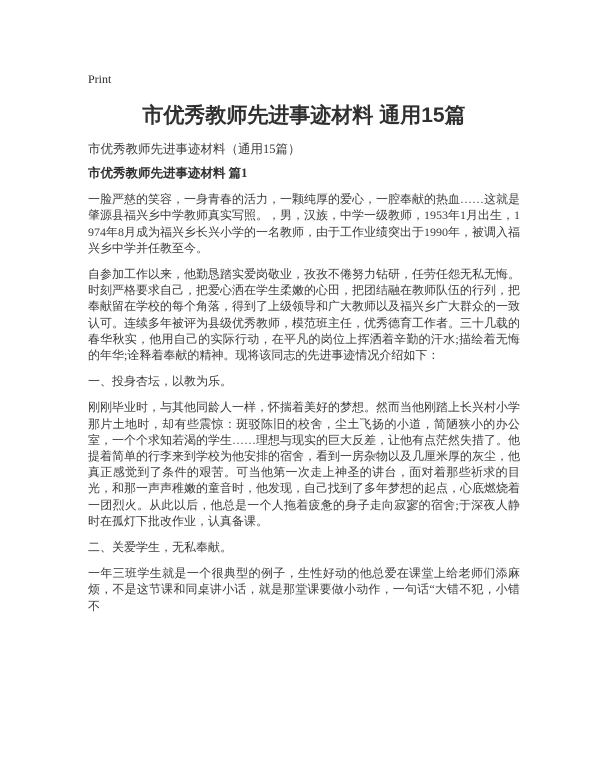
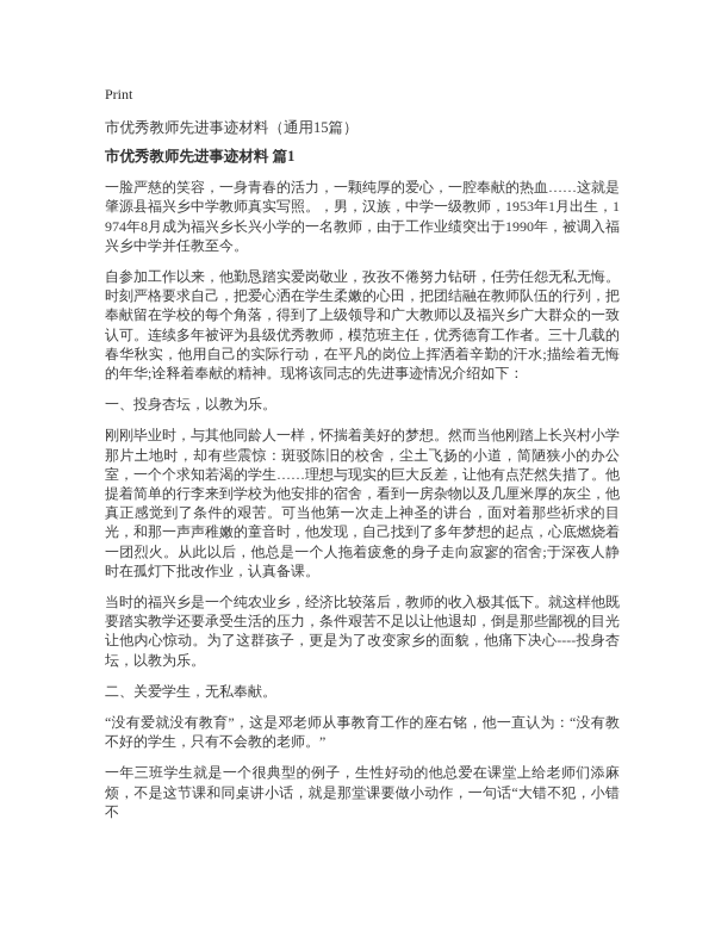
  Print
- 市优秀教师先进事迹材料 通用15篇
  市优秀教师先进事迹材料（通用15篇）
  市优秀教师先进事迹材料 篇1
  一脸严慈的笑容，一身青春的活力，一颗纯厚的爱心，一腔奉献的热血……这就是肇源县福兴乡中学教师真实写照。，男，汉族，中学一级教师，1953年1月出生，1974年8月成为福兴乡长兴小学的一名教师，由于工作业绩突出于1990年，被调入福兴乡中学并任教至今。
  自参加工作以来，他勤恳踏实爱岗敬业，孜孜不倦努力钻研，任劳任怨无私无悔。时刻严格要求自己，把爱心洒在学生柔嫩的心田，把团结融在教师队伍的行列，把奉献留在学校的每个角落，得到了上级领导和广大教师以及福兴乡广大群众的一致认可。连续多年被评为县级优秀教师，模范班主任，优秀德育工作者。三十几载的春华秋实，他用自己的实际行动，在平凡的岗位上挥洒着辛勤的汗水;描绘着无悔的年华;诠释着奉献的精神。现将该同志的先进事迹情况介绍如下：
  一、投身杏坛，以教为乐。
  刚刚毕业时，与其他同龄人一样，怀揣着美好的梦想。然而当他刚踏上长兴村小学那片土地时，却有些震惊：斑驳陈旧的校舍，尘土飞扬的小道，简陋狭小的办公室，一个个求知若渴的学生……理想与现实的巨大反差，让他有点茫然失措了。他提着简单的行李来到学校为他安排的宿舍，看到一房杂物以及几厘米厚的灰尘，他真正感觉到了条件的艰苦。可当他第一次走上神圣的讲台，面对着那些祈求的目光，和那一声声稚嫩的童音时，他发现，自己找到了多年梦想的起点，心底燃烧着一团烈火。从此以后，他总是一个人拖着疲惫的身子走向寂寥的宿舍;于深夜人静时在孤灯下批改作业，认真备课。
+ 当时的福兴乡是一个纯农业乡，经济比较落后，教师的收入极其低下。就这样他既要踏实教学还要承受生活的压力，条件艰苦不足以让他退却，倒是那些鄙视的目光让他内心惊动。为了这群孩子，更是为了改变家乡的面貌，他痛下决心----投身杏坛，以教为乐。
  二、关爱学生，无私奉献。
+ “没有爱就没有教育”，这是邓老师从事教育工作的座右铭，他一直认为：“没有教不好的学生，只有不会教的老师。”
  一年三班学生就是一个很典型的例子，生性好动的他总爱在课堂上给老师们添麻烦，不是这节课和同桌讲小话，就是那堂课要做小动作，一句话“大错不犯，小错不
